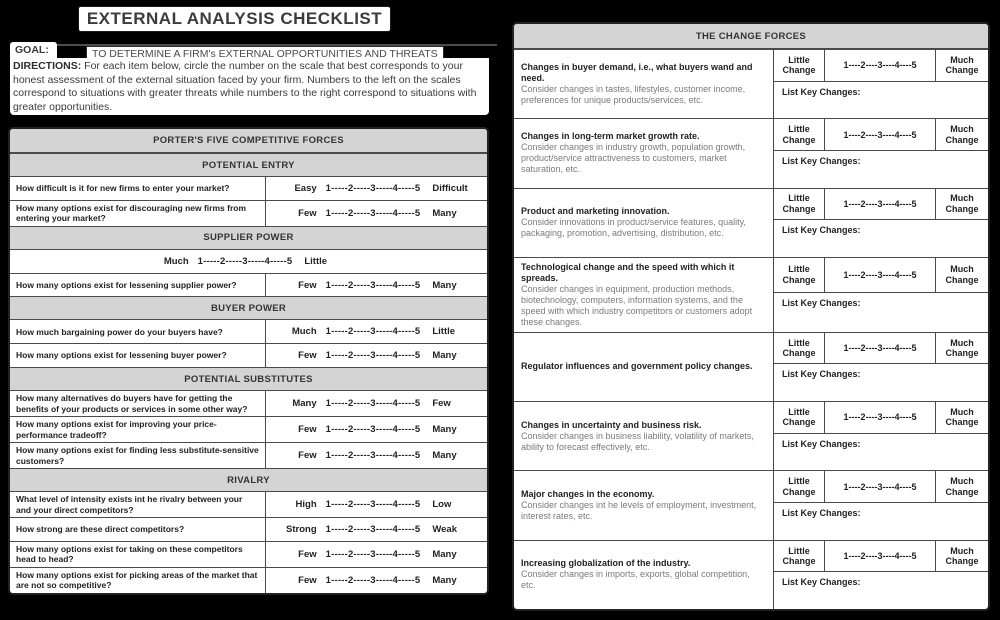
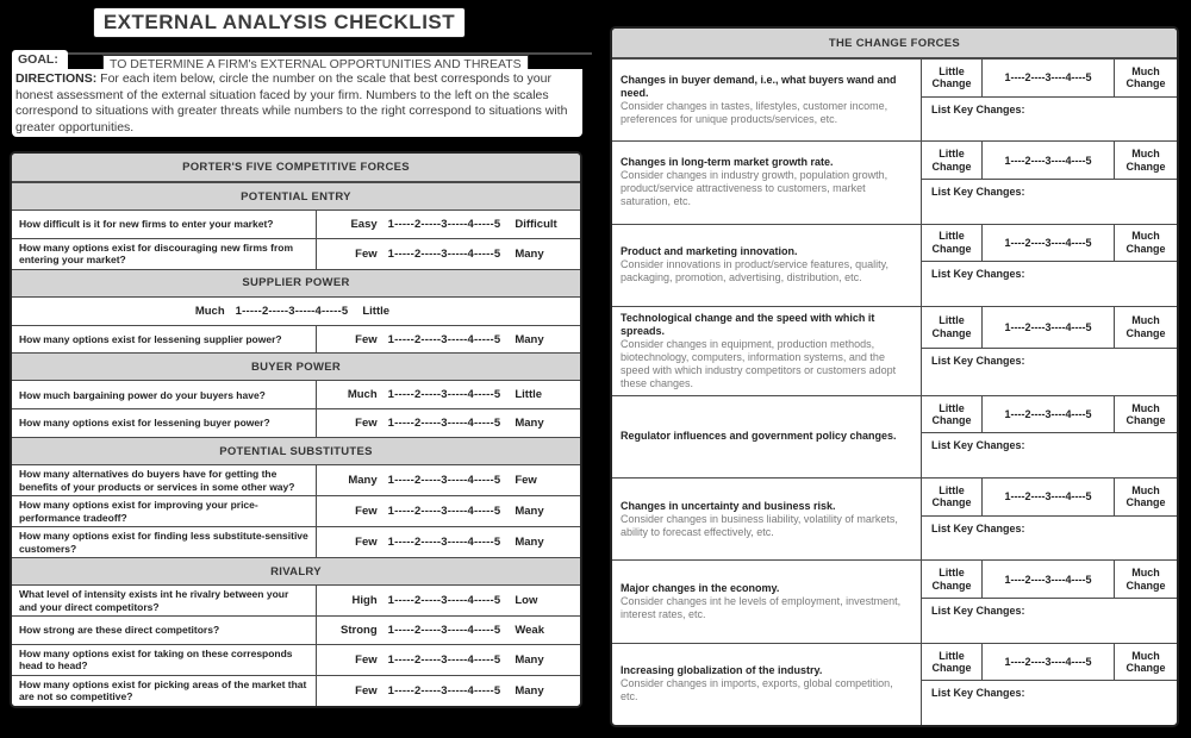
  EXTERNAL ANALYSIS CHECKLIST
  GOAL:
  TO DETERMINE A FIRM's EXTERNAL OPPORTUNITIES AND THREATS
  DIRECTIONS: For each item below, circle the number on the scale that best corresponds to your honest assessment of the external situation faced by your firm. Numbers to the left on the scales correspond to situations with greater threats while numbers to the right correspond to situations with greater opportunities.
  PORTER'S FIVE COMPETITIVE FORCES
  POTENTIAL ENTRY
  How difficult is it for new firms to enter your market?
  Easy
  1-----2-----3-----4-----5
  Difficult
  How many options exist for discouraging new firms from entering your market?
  Few
  1-----2-----3-----4-----5
  Many
  SUPPLIER POWER
  Much
  1-----2-----3-----4-----5
  Little
  How many options exist for lessening supplier power?
  Few
  1-----2-----3-----4-----5
  Many
  BUYER POWER
  How much bargaining power do your buyers have?
  Much
  1-----2-----3-----4-----5
  Little
  How many options exist for lessening buyer power?
  Few
  1-----2-----3-----4-----5
  Many
  POTENTIAL SUBSTITUTES
  How many alternatives do buyers have for getting the benefits of your products or services in some other way?
  Many
  1-----2-----3-----4-----5
  Few
  How many options exist for improving your price-performance tradeoff?
  Few
  1-----2-----3-----4-----5
  Many
  How many options exist for finding less substitute-sensitive customers?
  Few
  1-----2-----3-----4-----5
  Many
  RIVALRY
  What level of intensity exists int he rivalry between your and your direct competitors?
  High
  1-----2-----3-----4-----5
  Low
  How strong are these direct competitors?
  Strong
  1-----2-----3-----4-----5
  Weak
- How many options exist for taking on these competitors head to head?
+ How many options exist for taking on these corresponds head to head?
  Few
  1-----2-----3-----4-----5
  Many
  How many options exist for picking areas of the market that are not so competitive?
  Few
  1-----2-----3-----4-----5
  Many
  THE CHANGE FORCES
  Changes in buyer demand, i.e., what buyers wand and need.
  Consider changes in tastes, lifestyles, customer income, preferences for unique products/services, etc.
  Little Change
  1----2----3----4----5
  Much Change
  List Key Changes:
  Changes in long-term market growth rate.
  Consider changes in industry growth, population growth, product/service attractiveness to customers, market saturation, etc.
  Little Change
  1----2----3----4----5
  Much Change
  List Key Changes:
  Product and marketing innovation.
  Consider innovations in product/service features, quality, packaging, promotion, advertising, distribution, etc.
  Little Change
  1----2----3----4----5
  Much Change
  List Key Changes:
  Technological change and the speed with which it spreads.
  Consider changes in equipment, production methods, biotechnology, computers, information systems, and the speed with which industry competitors or customers adopt these changes.
  Little Change
  1----2----3----4----5
  Much Change
  List Key Changes:
  Regulator influences and government policy changes.
  Little Change
  1----2----3----4----5
  Much Change
  List Key Changes:
  Changes in uncertainty and business risk.
  Consider changes in business liability, volatility of markets, ability to forecast effectively, etc.
  Little Change
  1----2----3----4----5
  Much Change
  List Key Changes:
  Major changes in the economy.
  Consider changes int he levels of employment, investment, interest rates, etc.
  Little Change
  1----2----3----4----5
  Much Change
  List Key Changes:
  Increasing globalization of the industry.
  Consider changes in imports, exports, global competition, etc.
  Little Change
  1----2----3----4----5
  Much Change
  List Key Changes:
